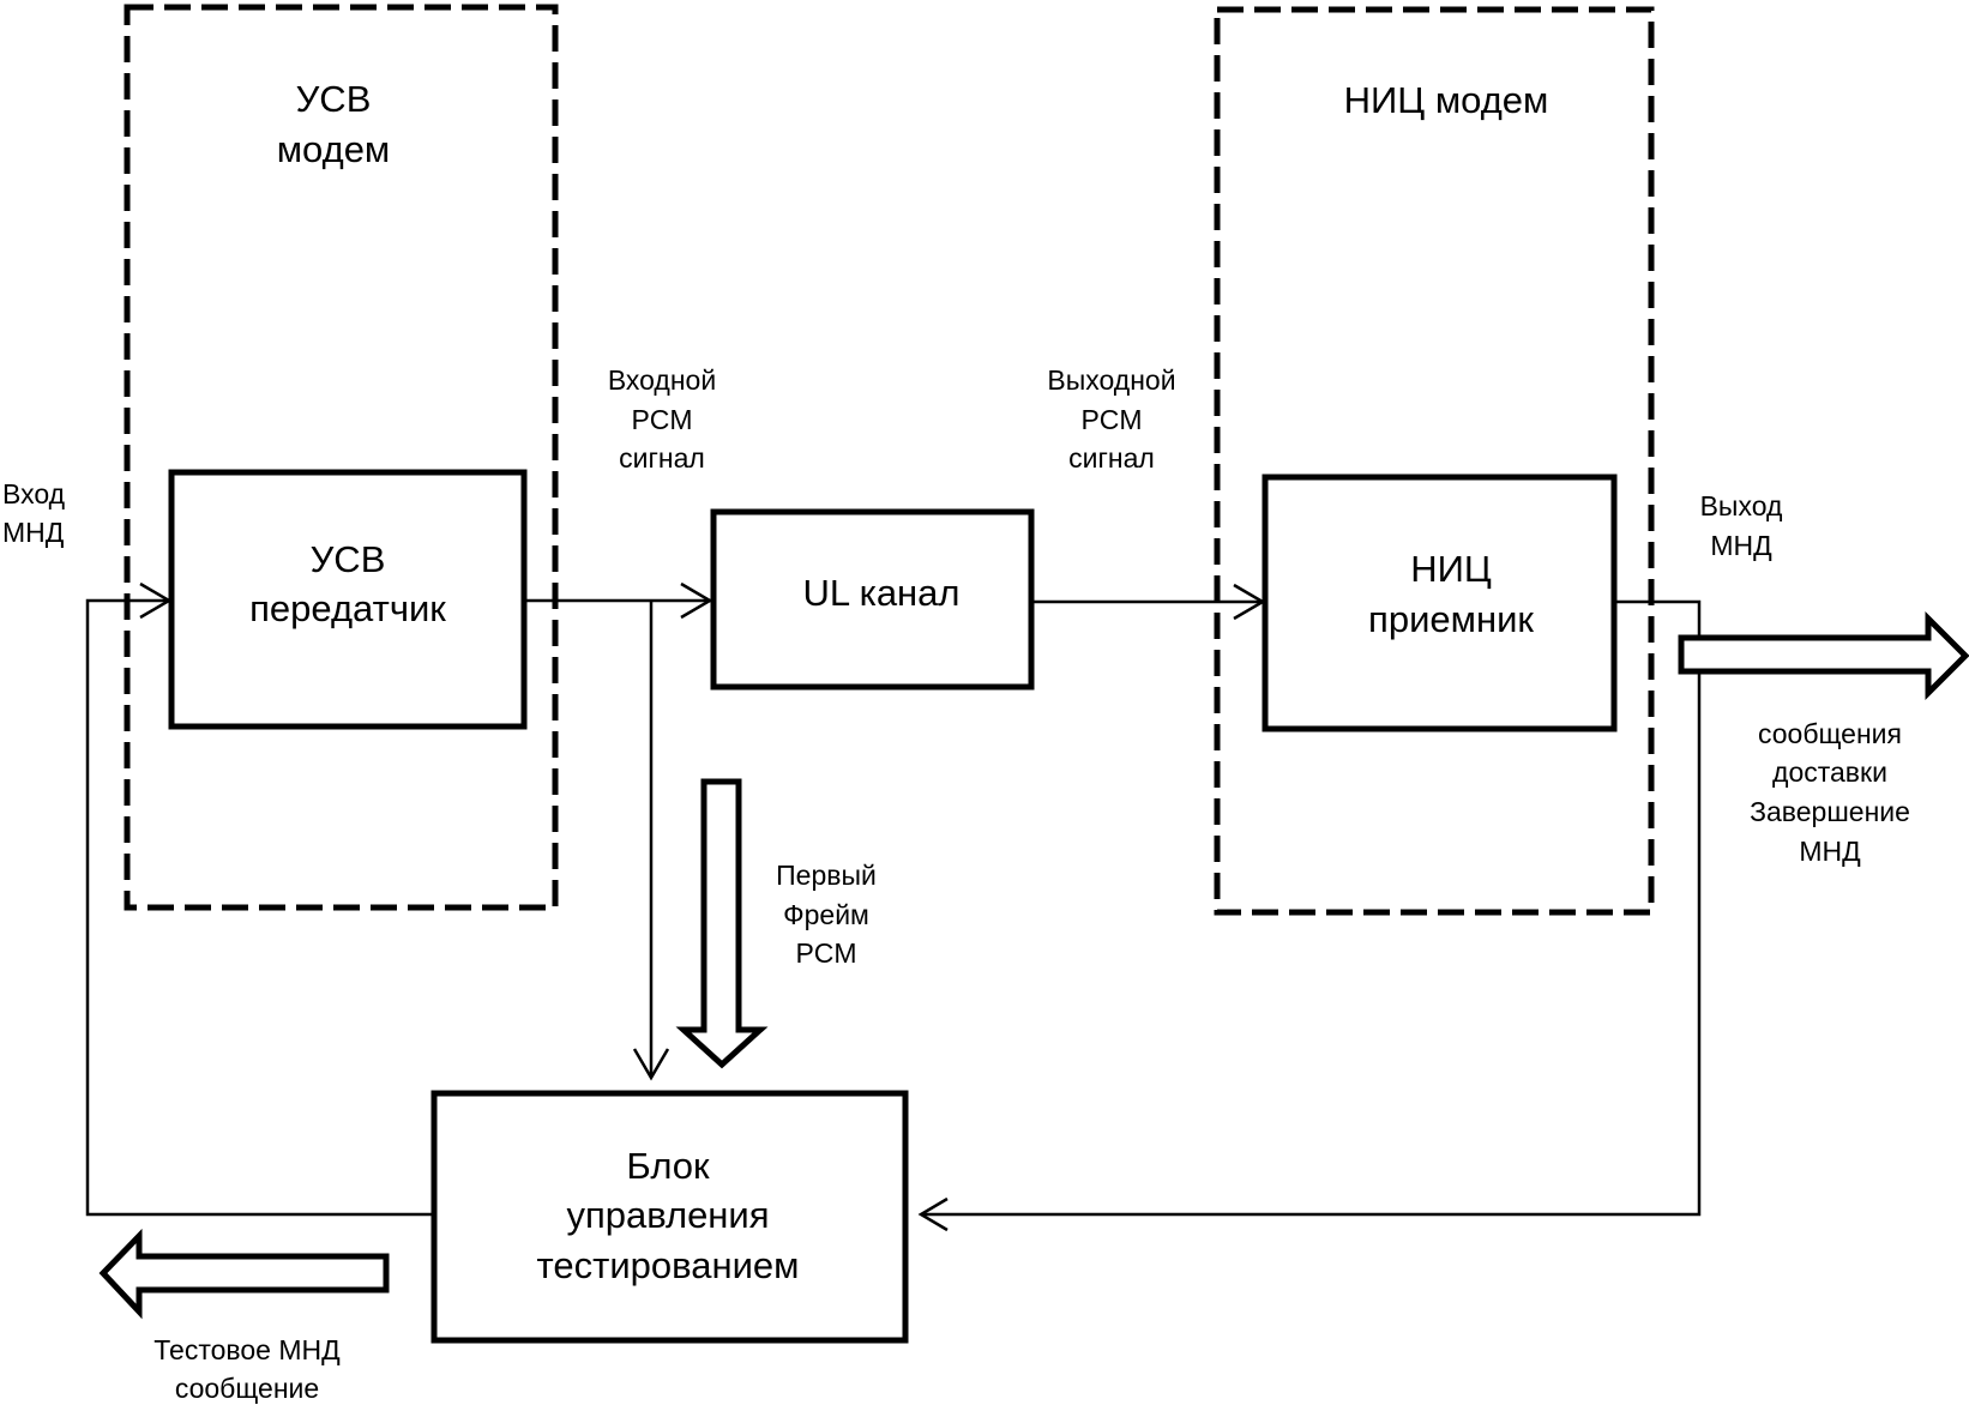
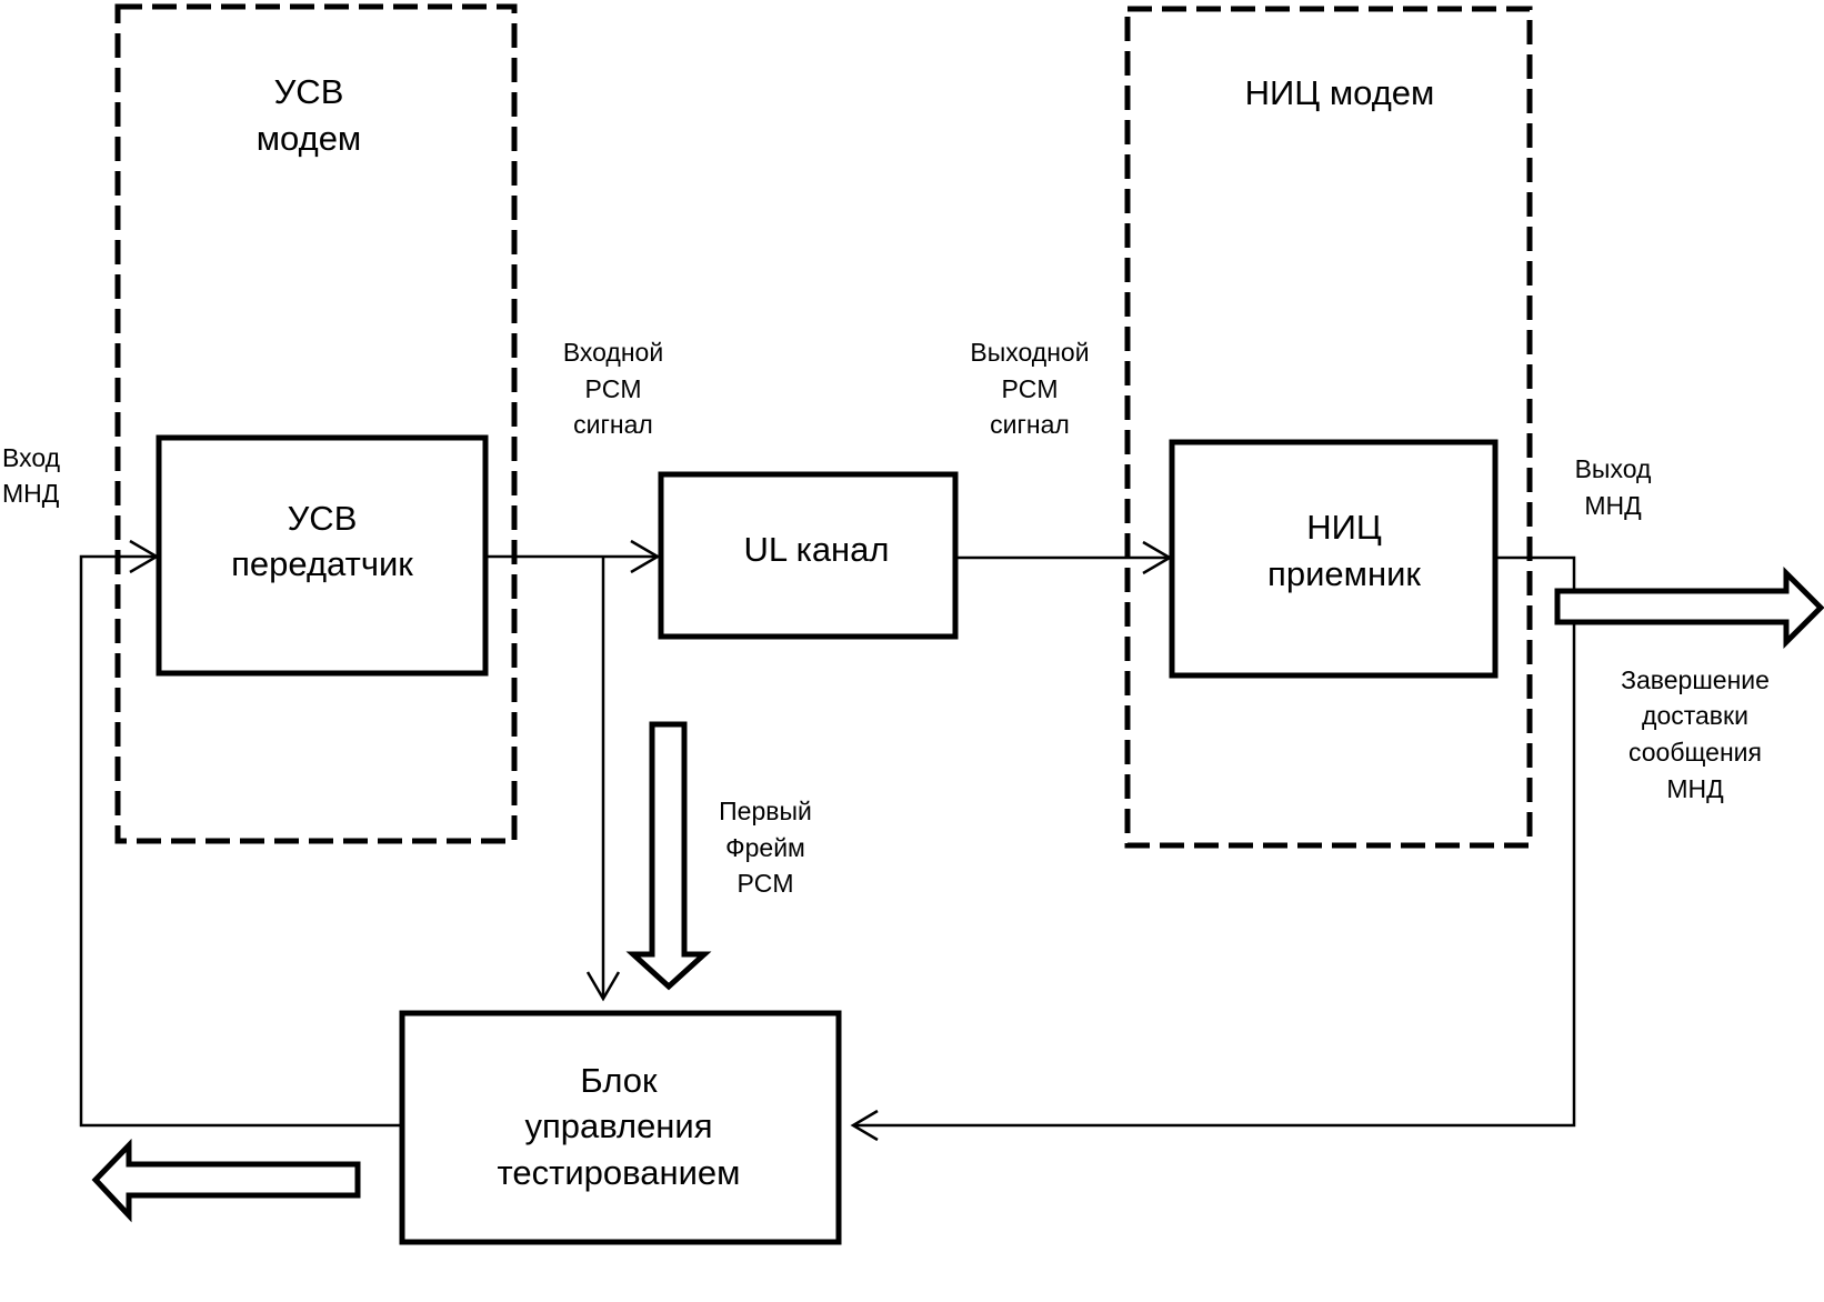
  УСВ
  модем
  НИЦ модем
  УСВ
  передатчик
  UL канал
  НИЦ
  приемник
  Блок
  управления
  тестированием
  Вход
  МНД
  Входной
  PCM
  сигнал
  Выходной
  PCM
  сигнал
  Выход
  МНД
  Первый
  Фрейм
  PCM
- сообщения
+ Завершение
  доставки
- Завершение
+ сообщения
  МНД
- Тестовое МНД
- сообщение
